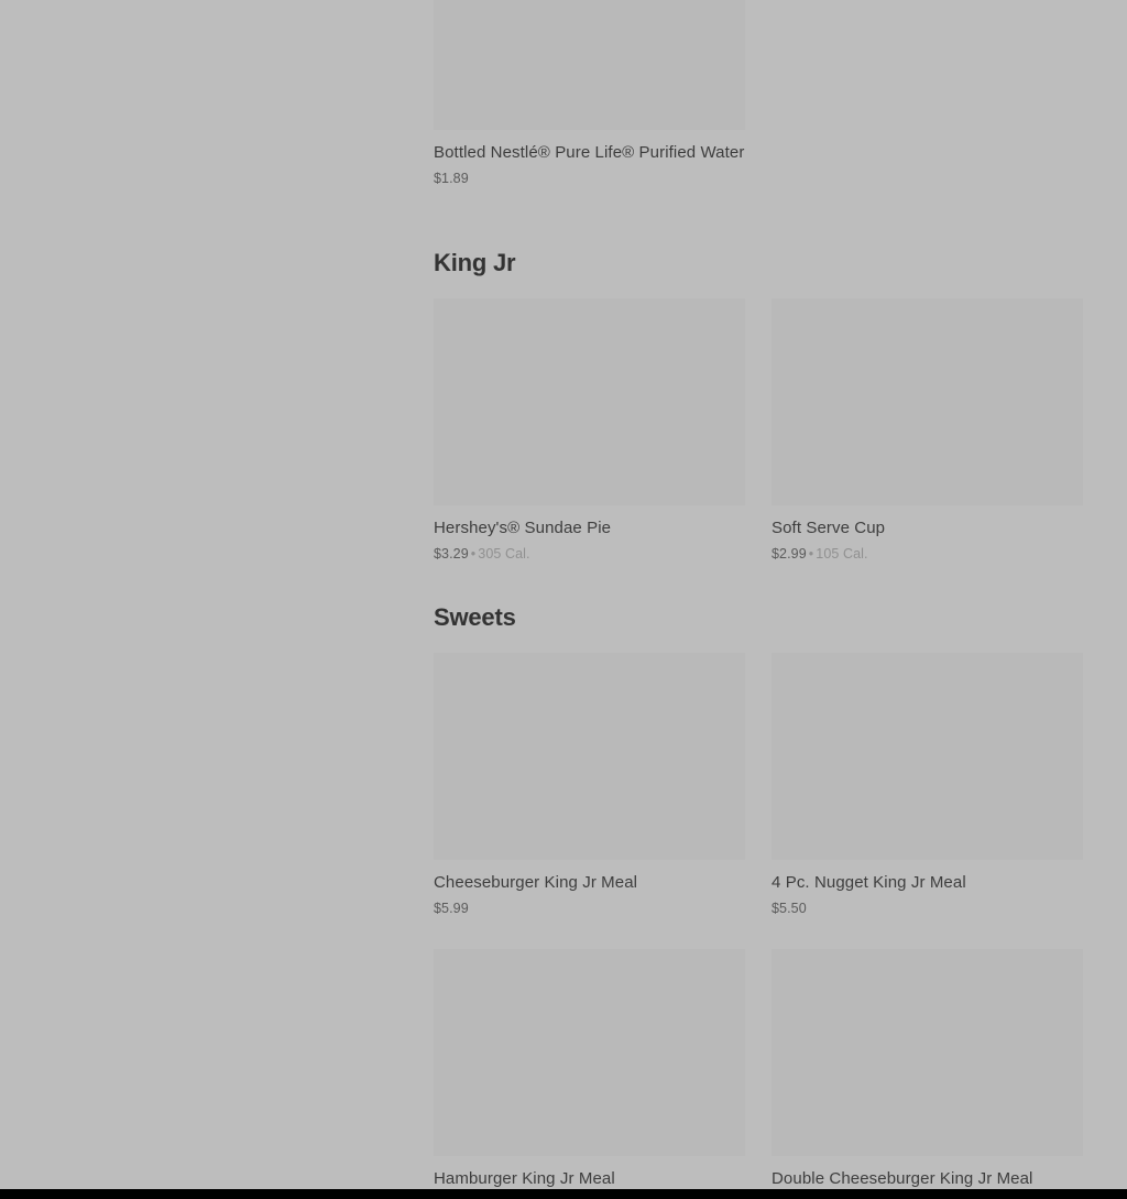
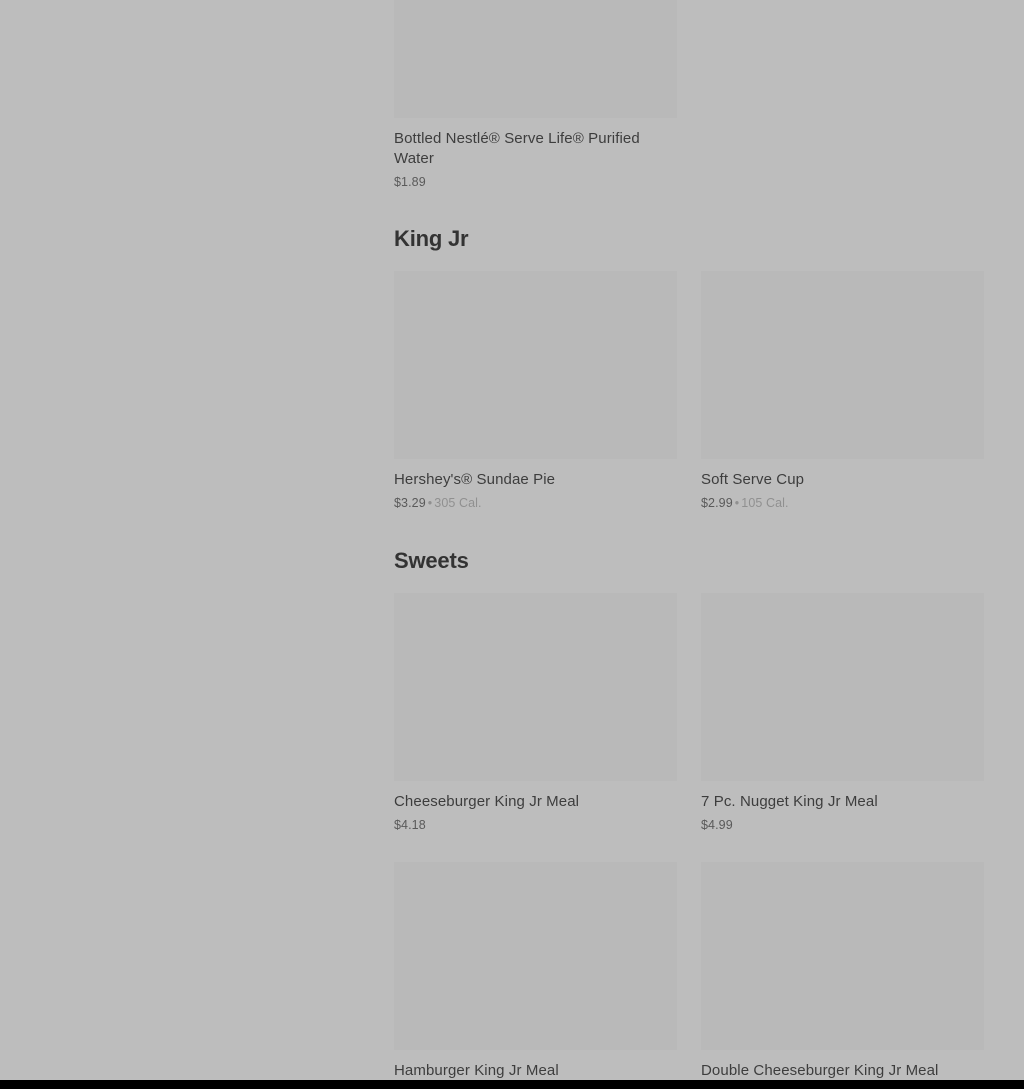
- Bottled Nestlé® Pure Life® Purified Water
+ Bottled Nestlé® Serve Life® Purified Water
  $1.89
  King Jr
  Hershey's® Sundae Pie
  $3.29 • 305 Cal.
  Soft Serve Cup
  $2.99 • 105 Cal.
  Sweets
  Cheeseburger King Jr Meal
- $5.99
+ $4.18
- 4 Pc. Nugget King Jr Meal
+ 7 Pc. Nugget King Jr Meal
- $5.50
+ $4.99
  Hamburger King Jr Meal
  Double Cheeseburger King Jr Meal
